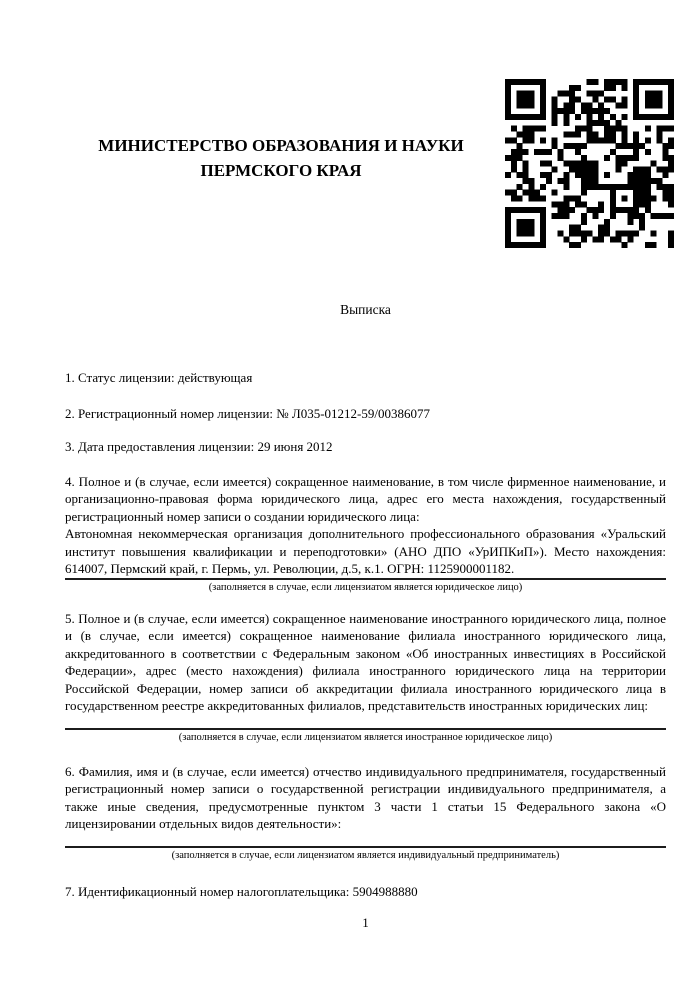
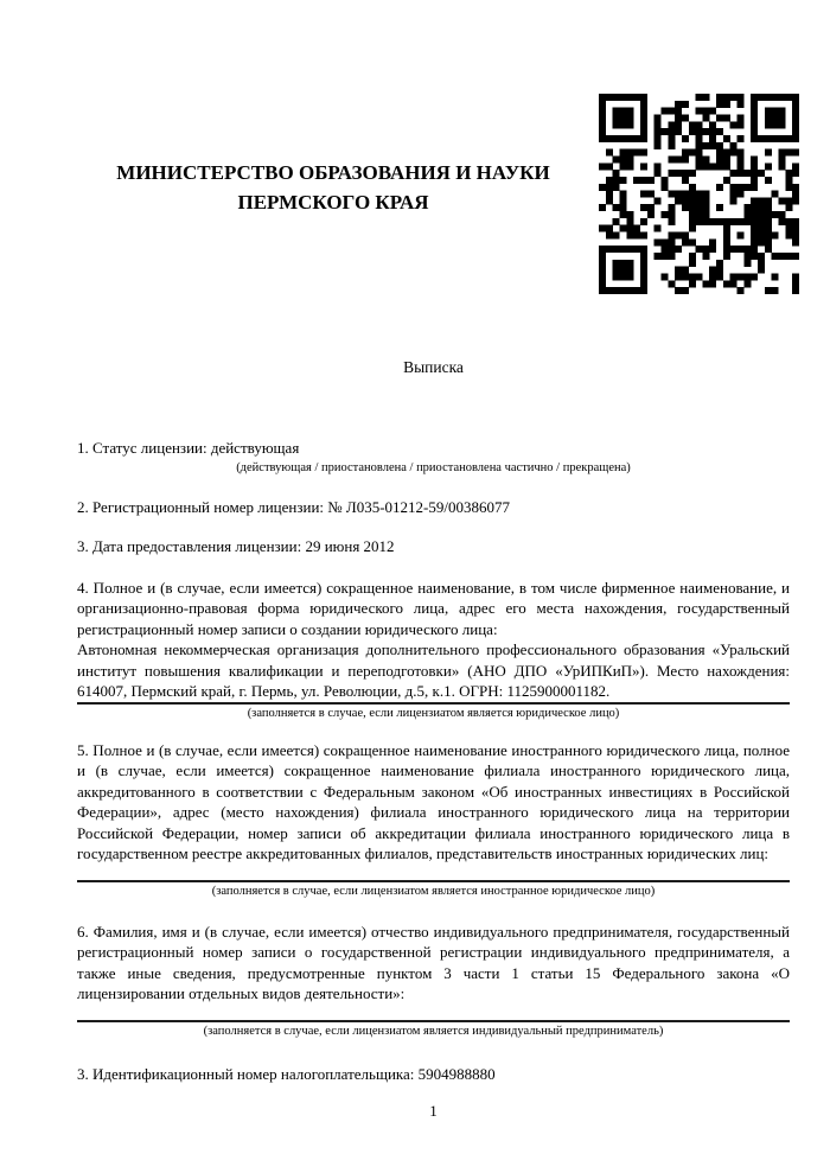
  МИНИСТЕРСТВО ОБРАЗОВАНИЯ И НАУКИ
  ПЕРМСКОГО КРАЯ
  Выписка
  1. Статус лицензии: действующая
+ (действующая / приостановлена / приостановлена частично / прекращена)
  2. Регистрационный номер лицензии: № Л035-01212-59/00386077
  3. Дата предоставления лицензии: 29 июня 2012
  4. Полное и (в случае, если имеется) сокращенное наименование, в том числе фирменное наименование, и организационно-правовая форма юридического лица, адрес его места нахождения, государственный регистрационный номер записи о создании юридического лица:
  Автономная некоммерческая организация дополнительного профессионального образования «Уральский институт повышения квалификации и переподготовки» (АНО ДПО «УрИПКиП»). Место нахождения: 614007, Пермский край, г. Пермь, ул. Революции, д.5, к.1. ОГРН: 1125900001182.
  (заполняется в случае, если лицензиатом является юридическое лицо)
  5. Полное и (в случае, если имеется) сокращенное наименование иностранного юридического лица, полное и (в случае, если имеется) сокращенное наименование филиала иностранного юридического лица, аккредитованного в соответствии с Федеральным законом «Об иностранных инвестициях в Российской Федерации», адрес (место нахождения) филиала иностранного юридического лица на территории Российской Федерации, номер записи об аккредитации филиала иностранного юридического лица в государственном реестре аккредитованных филиалов, представительств иностранных юридических лиц:
  (заполняется в случае, если лицензиатом является иностранное юридическое лицо)
  6. Фамилия, имя и (в случае, если имеется) отчество индивидуального предпринимателя, государственный регистрационный номер записи о государственной регистрации индивидуального предпринимателя, а также иные сведения, предусмотренные пунктом 3 части 1 статьи 15 Федерального закона «О лицензировании отдельных видов деятельности»:
  (заполняется в случае, если лицензиатом является индивидуальный предприниматель)
- 7. Идентификационный номер налогоплательщика: 5904988880
+ 3. Идентификационный номер налогоплательщика: 5904988880
  1
